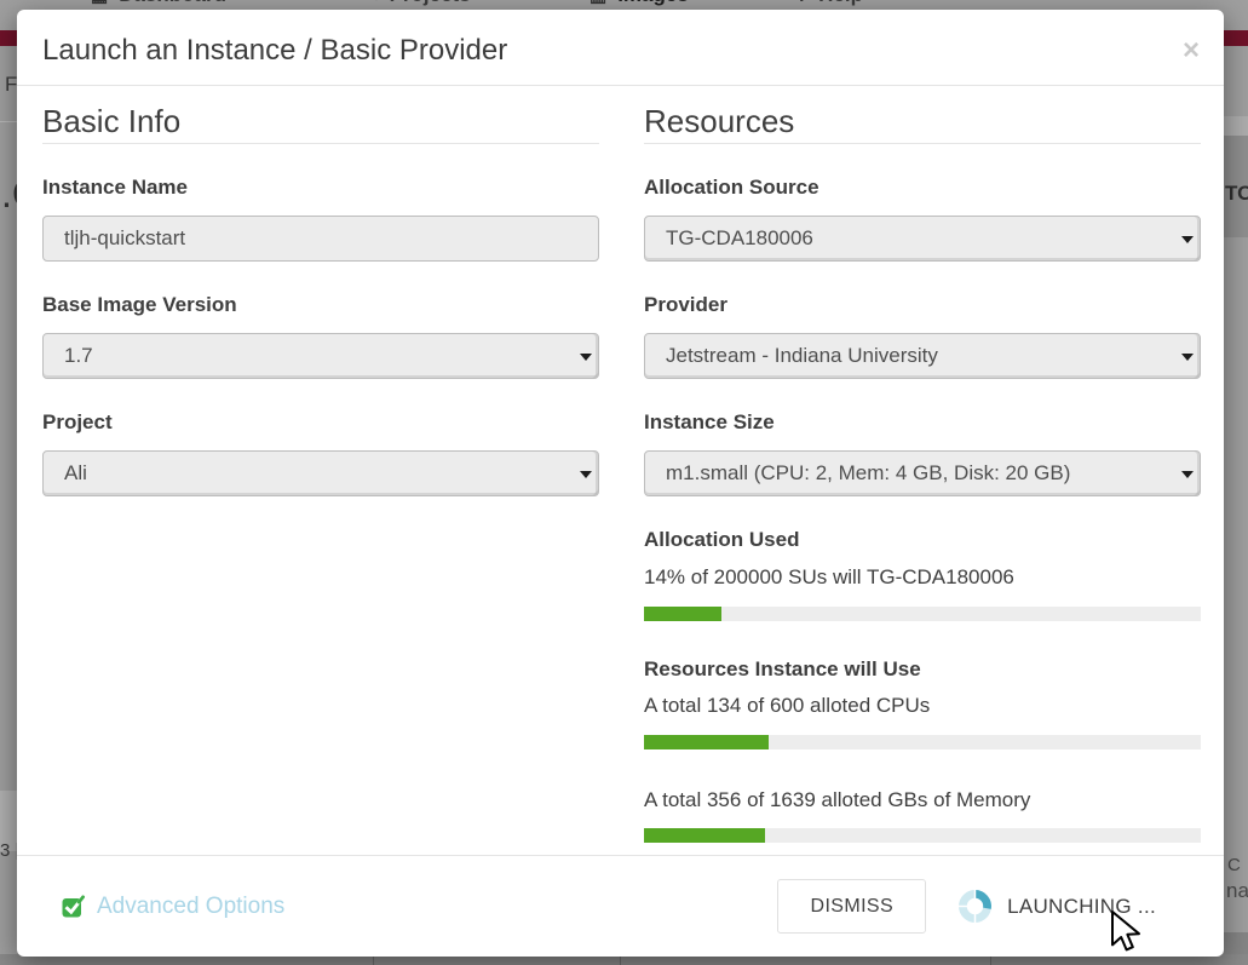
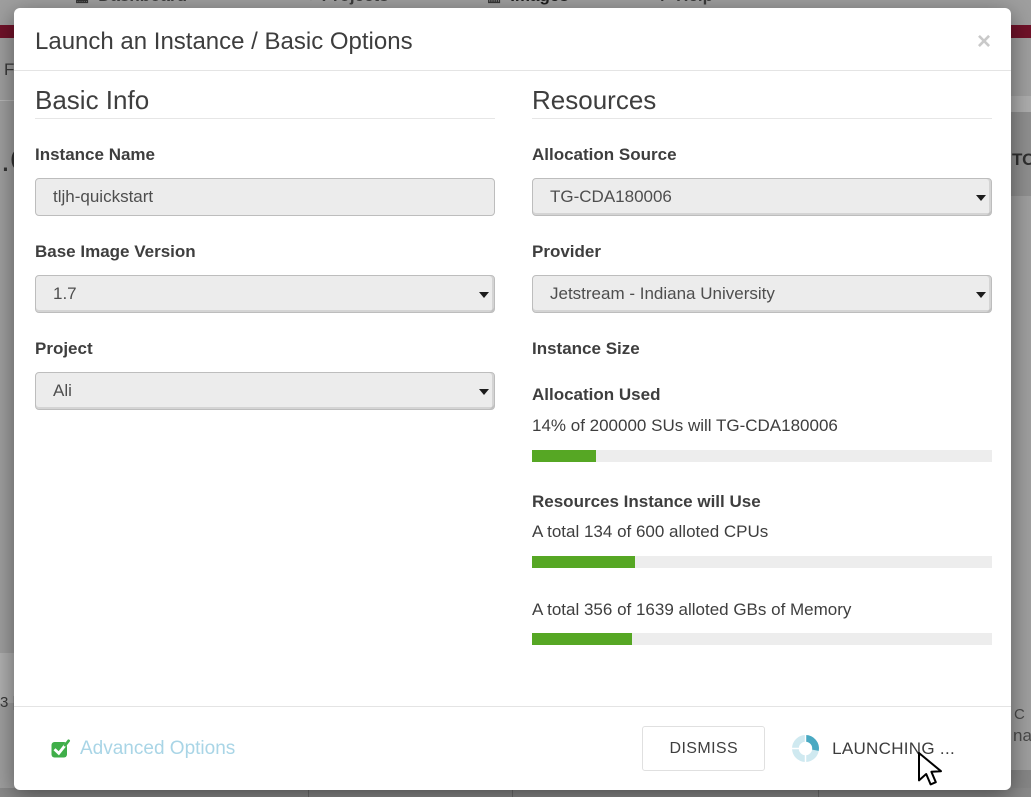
  TO
  C
  na
- Launch an Instance / Basic Provider
+ Launch an Instance / Basic Options
  ×
  Basic Info
  Instance Name
  tljh-quickstart
  Base Image Version
  1.7
  Project
  Ali
  Resources
  Allocation Source
  TG-CDA180006
  Provider
  Jetstream - Indiana University
  Instance Size
- m1.small (CPU: 2, Mem: 4 GB, Disk: 20 GB)
  Allocation Used
  14% of 200000 SUs will TG-CDA180006
  Resources Instance will Use
  A total 134 of 600 alloted CPUs
  A total 356 of 1639 alloted GBs of Memory
  Advanced Options
  DISMISS
  LAUNCHING ...
